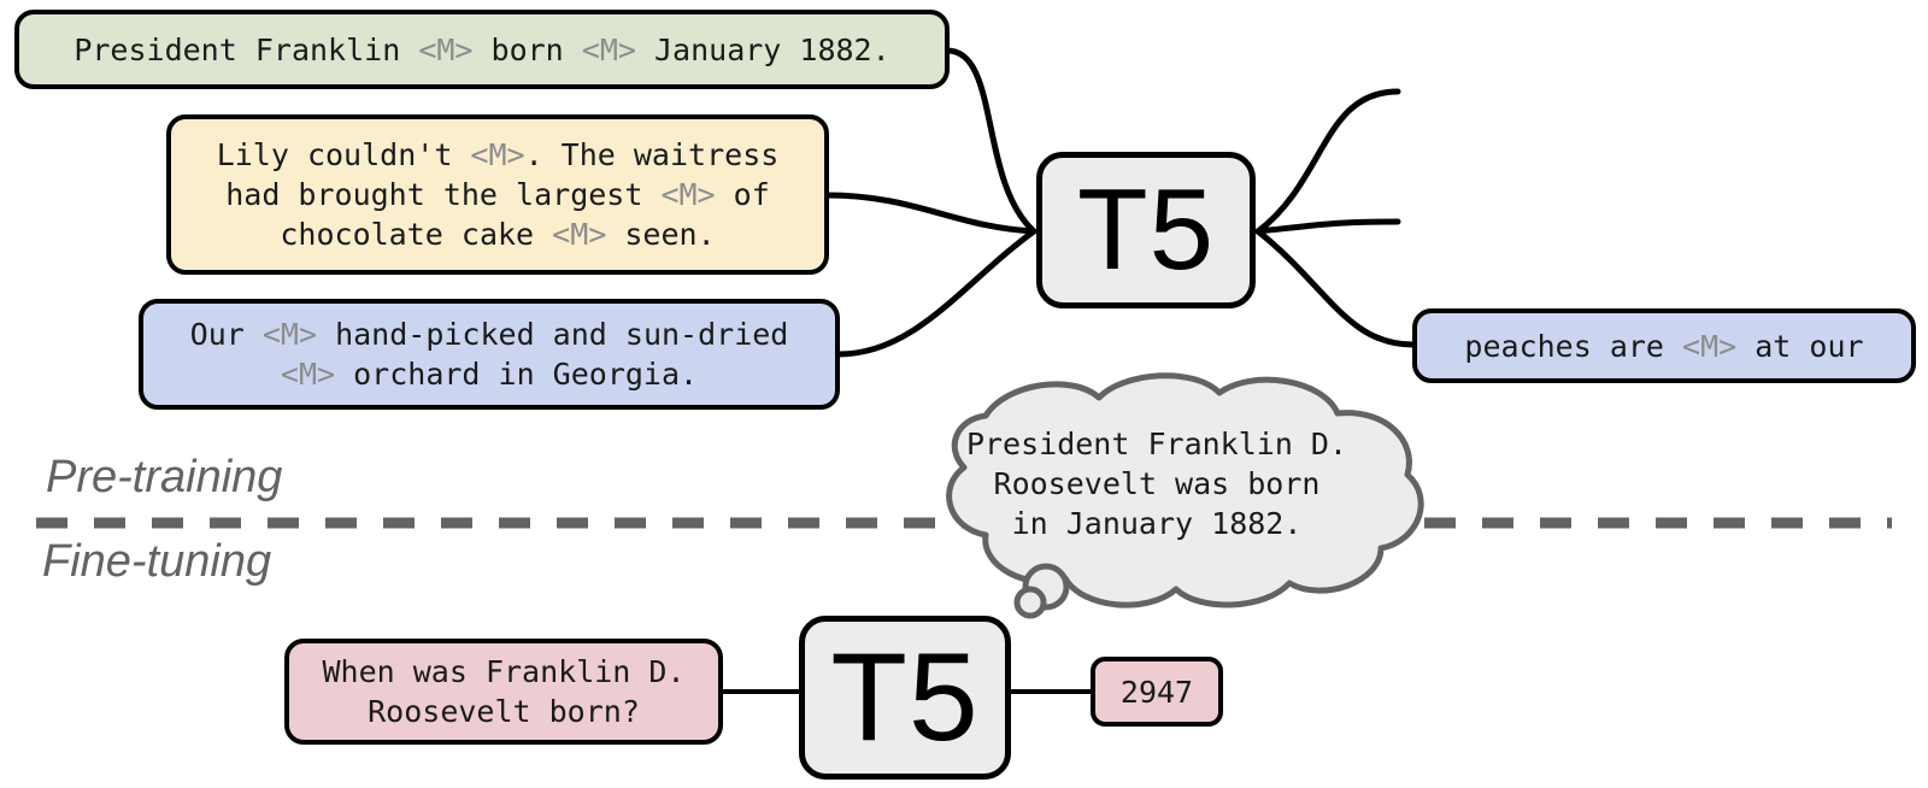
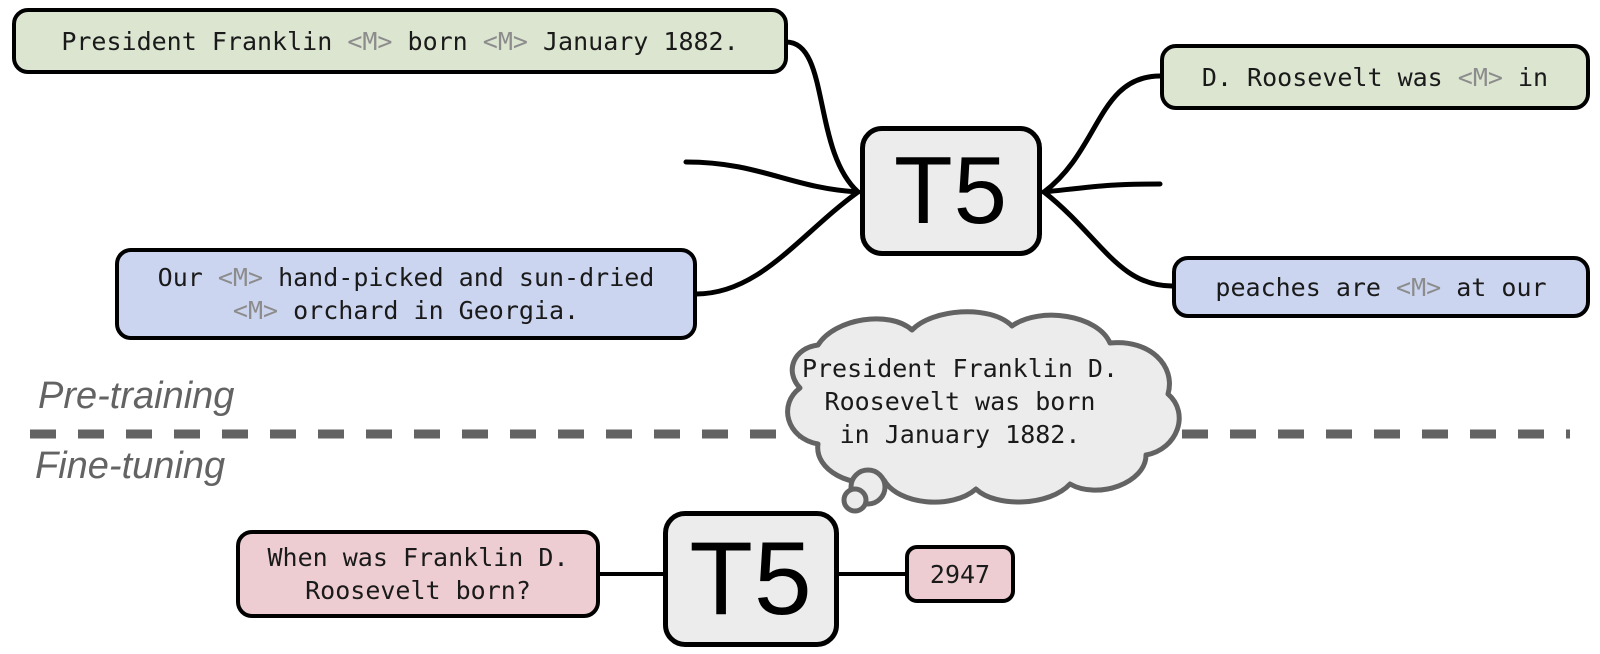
  President Franklin D.
  Roosevelt was born
  in January 1882.
  President Franklin <M> born <M> January 1882.
- Lily couldn't <M>. The waitress
- had brought the largest <M> of
- chocolate cake <M> seen.
  Our <M> hand-picked and sun-dried
  <M> orchard in Georgia.
  T5
+ D. Roosevelt was <M> in
  peaches are <M> at our
  Pre-training
  Fine-tuning
  When was Franklin D.
  Roosevelt born?
  T5
  2947
